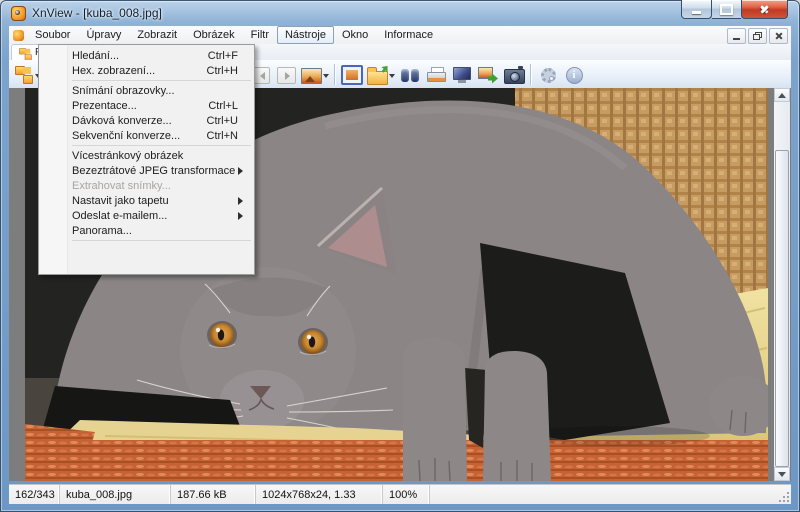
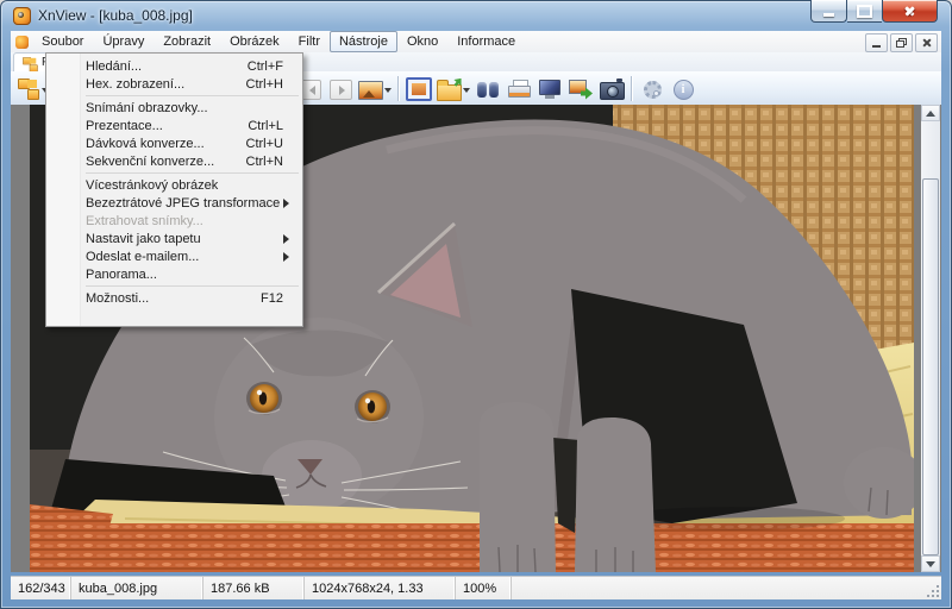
  XnView - [kuba_008.jpg]
  Soubor
  Úpravy
  Zobrazit
  Obrázek
  Filtr
  Nástroje
  Okno
  Informace
  162/343
  kuba_008.jpg
  187.66 kB
  1024x768x24, 1.33
  100%
  Hledání...
  Ctrl+F
  Hex. zobrazení...
  Ctrl+H
  Snímání obrazovky...
  Prezentace...
  Ctrl+L
  Dávková konverze...
  Ctrl+U
  Sekvenční konverze...
  Ctrl+N
  Vícestránkový obrázek
  Bezeztrátové JPEG transformace
  Extrahovat snímky...
  Nastavit jako tapetu
  Odeslat e-mailem...
  Panorama...
+ Možnosti...
+ F12
